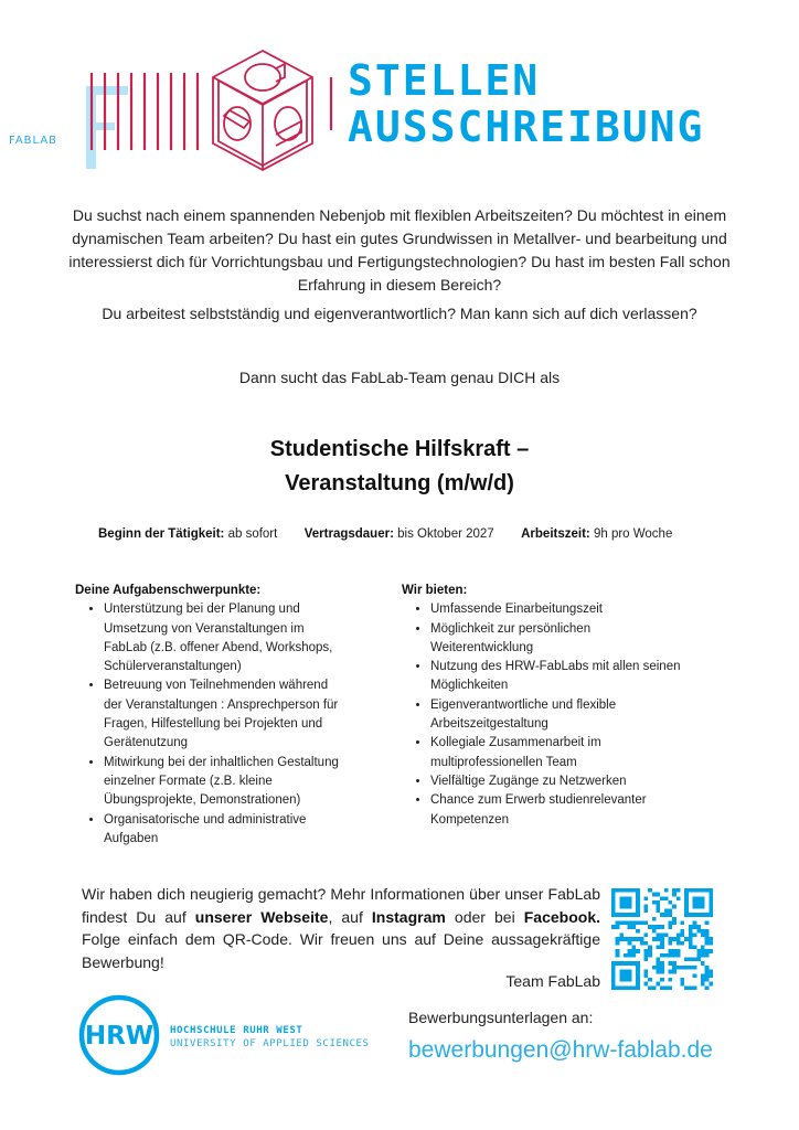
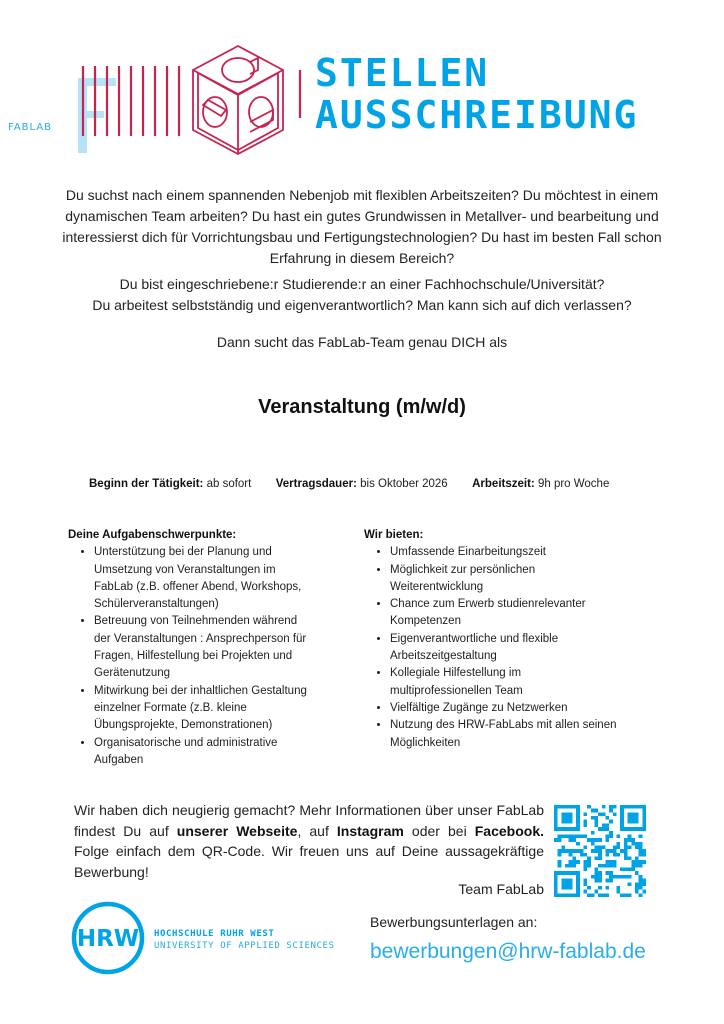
  FABLAB
  STELLEN
  AUSSCHREIBUNG
  Du suchst nach einem spannenden Nebenjob mit flexiblen Arbeitszeiten? Du möchtest in einem dynamischen Team arbeiten? Du hast ein gutes Grundwissen in Metallver- und bearbeitung und interessierst dich für Vorrichtungsbau und Fertigungstechnologien? Du hast im besten Fall schon Erfahrung in diesem Bereich?
+ Du bist eingeschriebene:r Studierende:r an einer Fachhochschule/Universität?
  Du arbeitest selbstständig und eigenverantwortlich? Man kann sich auf dich verlassen?
  Dann sucht das FabLab-Team genau DICH als
- Studentische Hilfskraft –
  Veranstaltung (m/w/d)
- Beginn der Tätigkeit: ab sofort Vertragsdauer: bis Oktober 2027 Arbeitszeit: 9h pro Woche
+ Beginn der Tätigkeit: ab sofort Vertragsdauer: bis Oktober 2026 Arbeitszeit: 9h pro Woche
  Deine Aufgabenschwerpunkte:
  Unterstützung bei der Planung und Umsetzung von Veranstaltungen im FabLab (z.B. offener Abend, Workshops, Schülerveranstaltungen)
  Betreuung von Teilnehmenden während der Veranstaltungen : Ansprechperson für Fragen, Hilfestellung bei Projekten und Gerätenutzung
  Mitwirkung bei der inhaltlichen Gestaltung einzelner Formate (z.B. kleine Übungsprojekte, Demonstrationen)
  Organisatorische und administrative Aufgaben
  Wir bieten:
  Umfassende Einarbeitungszeit
  Möglichkeit zur persönlichen Weiterentwicklung
- Nutzung des HRW-FabLabs mit allen seinen Möglichkeiten
+ Chance zum Erwerb studienrelevanter Kompetenzen
  Eigenverantwortliche und flexible Arbeitszeitgestaltung
- Kollegiale Zusammenarbeit im multiprofessionellen Team
+ Kollegiale Hilfestellung im multiprofessionellen Team
  Vielfältige Zugänge zu Netzwerken
- Chance zum Erwerb studienrelevanter Kompetenzen
+ Nutzung des HRW-FabLabs mit allen seinen Möglichkeiten
  Wir haben dich neugierig gemacht? Mehr Informationen über unser FabLab findest Du auf unserer Webseite, auf Instagram oder bei Facebook. Folge einfach dem QR-Code. Wir freuen uns auf Deine aussagekräftige Bewerbung!
  Team FabLab
  HRW
  HOCHSCHULE RUHR WEST
  UNIVERSITY OF APPLIED SCIENCES
  Bewerbungsunterlagen an:
  bewerbungen@hrw-fablab.de
